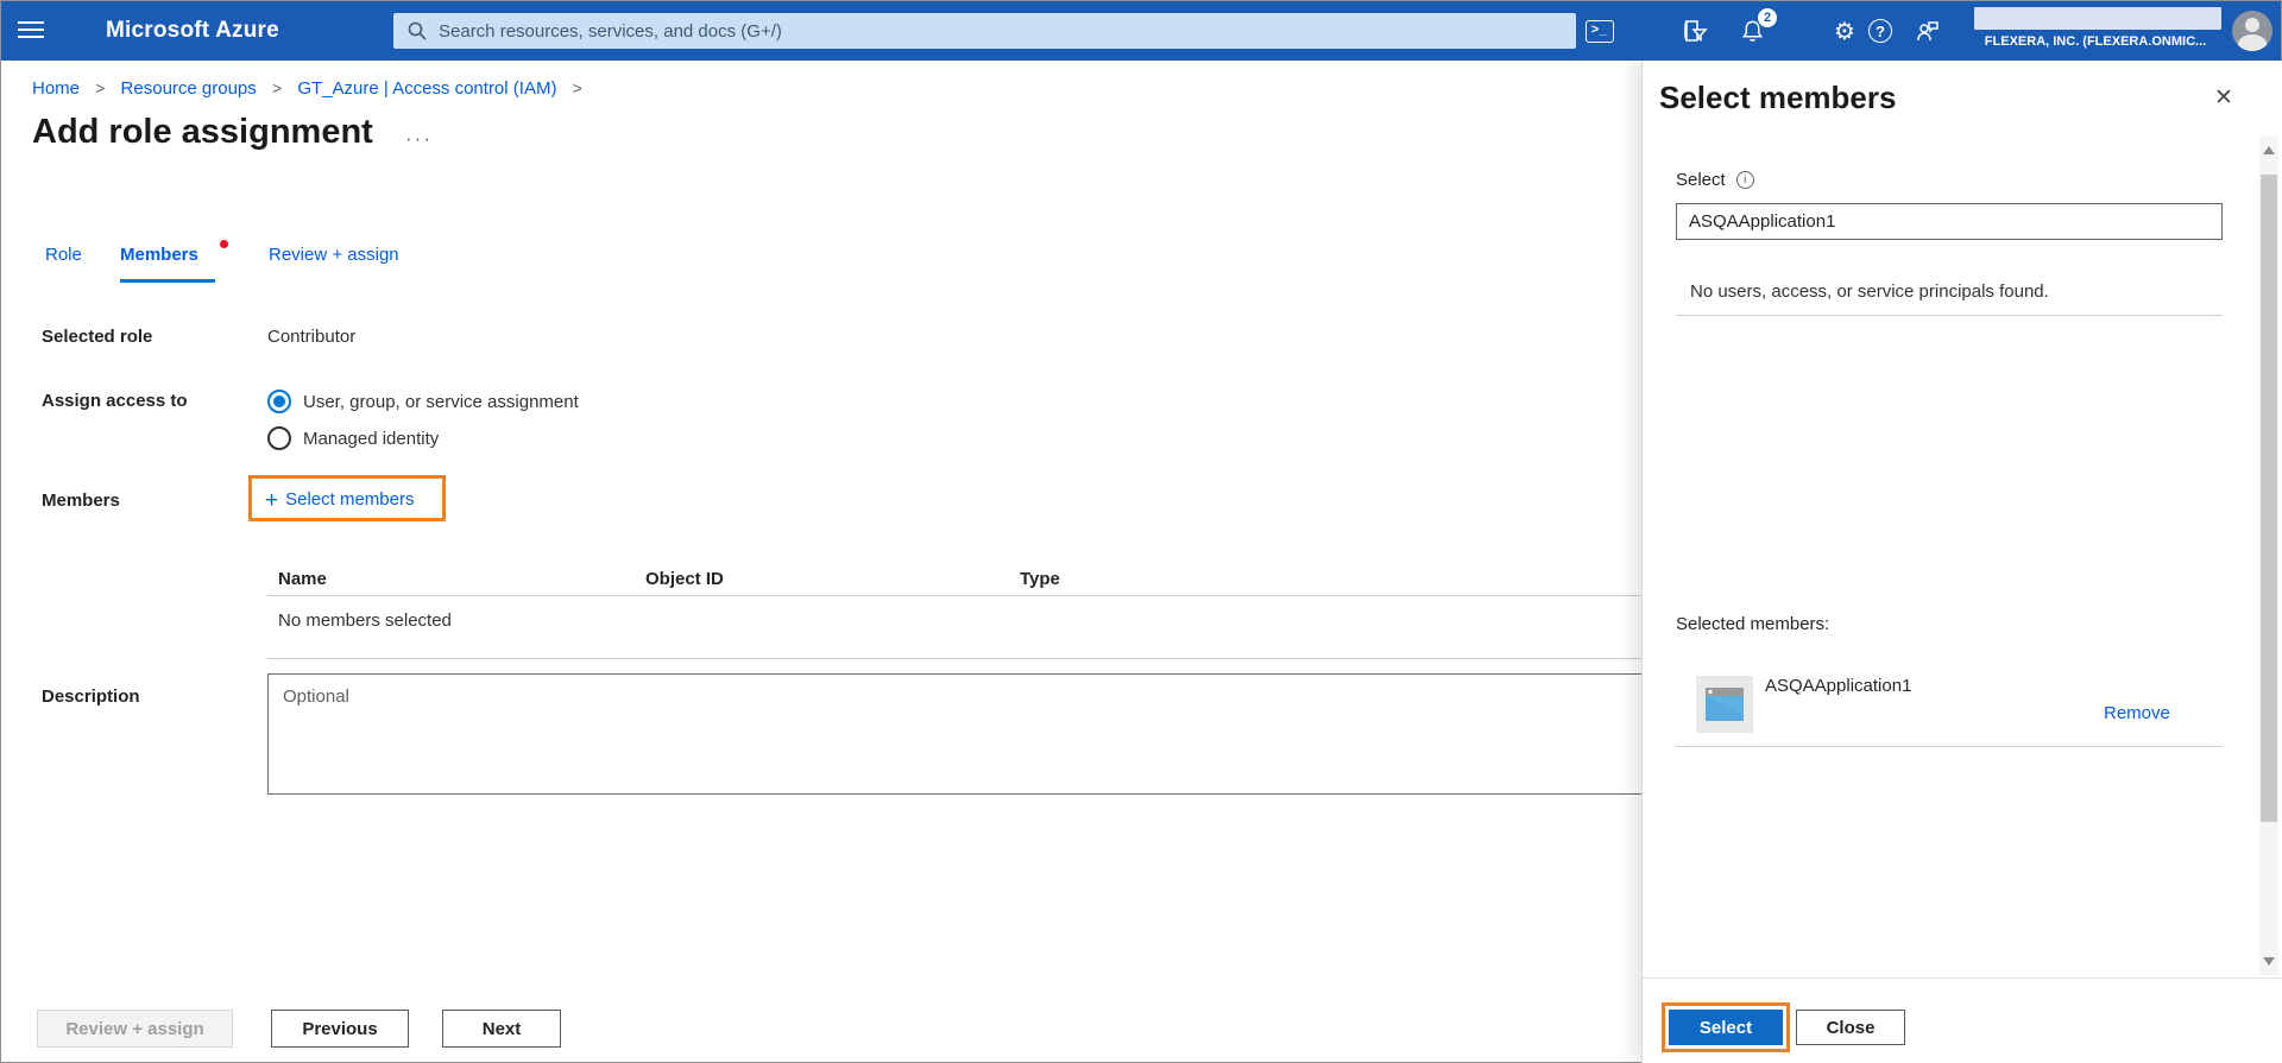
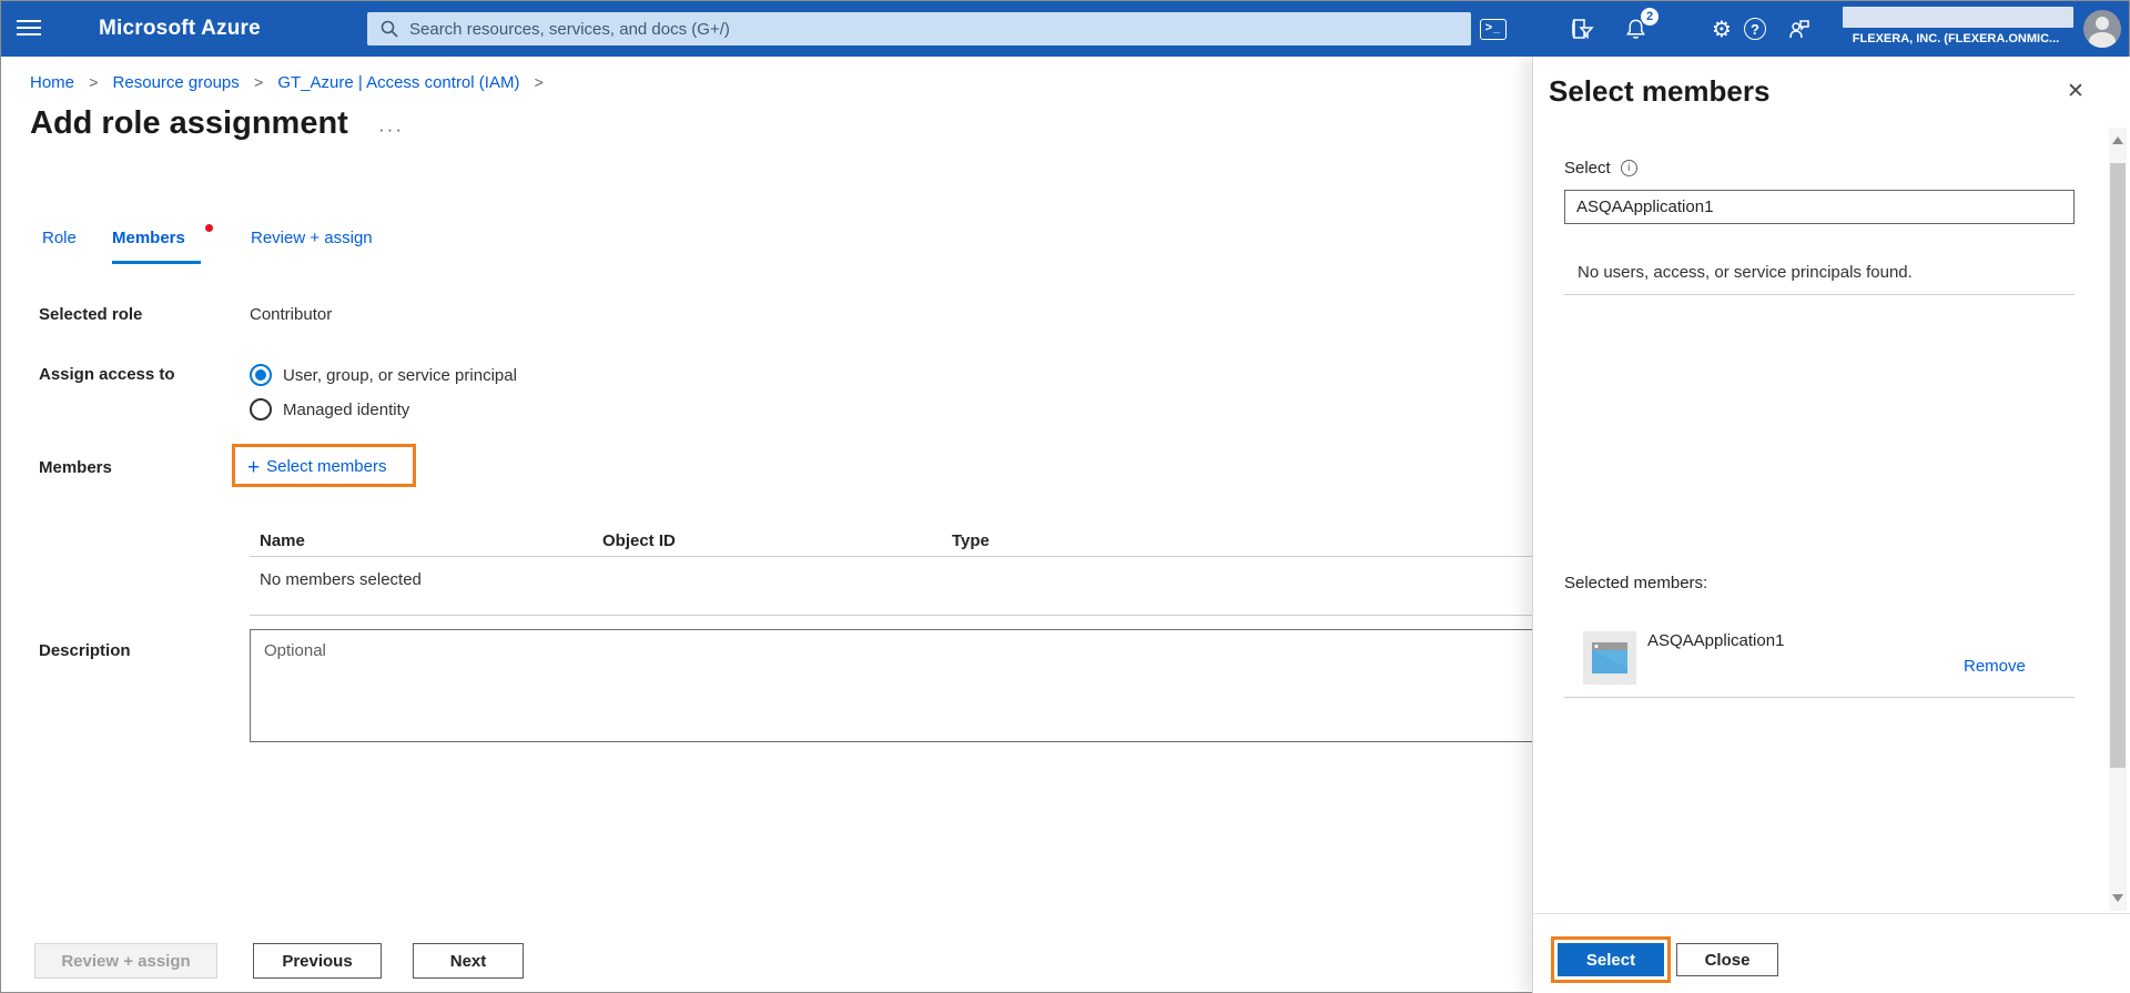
  Microsoft Azure
  Search resources, services, and docs (G+/)
  >_
  2
  ⚙
  ?
  FLEXERA, INC. (FLEXERA.ONMIC...
  Home > Resource groups > GT_Azure | Access control (IAM) >
  Add role assignment
  ···
  Role
  Members
  Review + assign
  Selected role
  Contributor
  Assign access to
- User, group, or service assignment
+ User, group, or service principal
  Managed identity
  Members
  + Select members
  Name
  Object ID
  Type
  No members selected
  Description
  Optional
  Review + assign
  Previous
  Next
  Select members
  ✕
  Select
  i
  ASQAApplication1
  No users, access, or service principals found.
  Selected members:
  ASQAApplication1
  Remove
  Select
  Close
